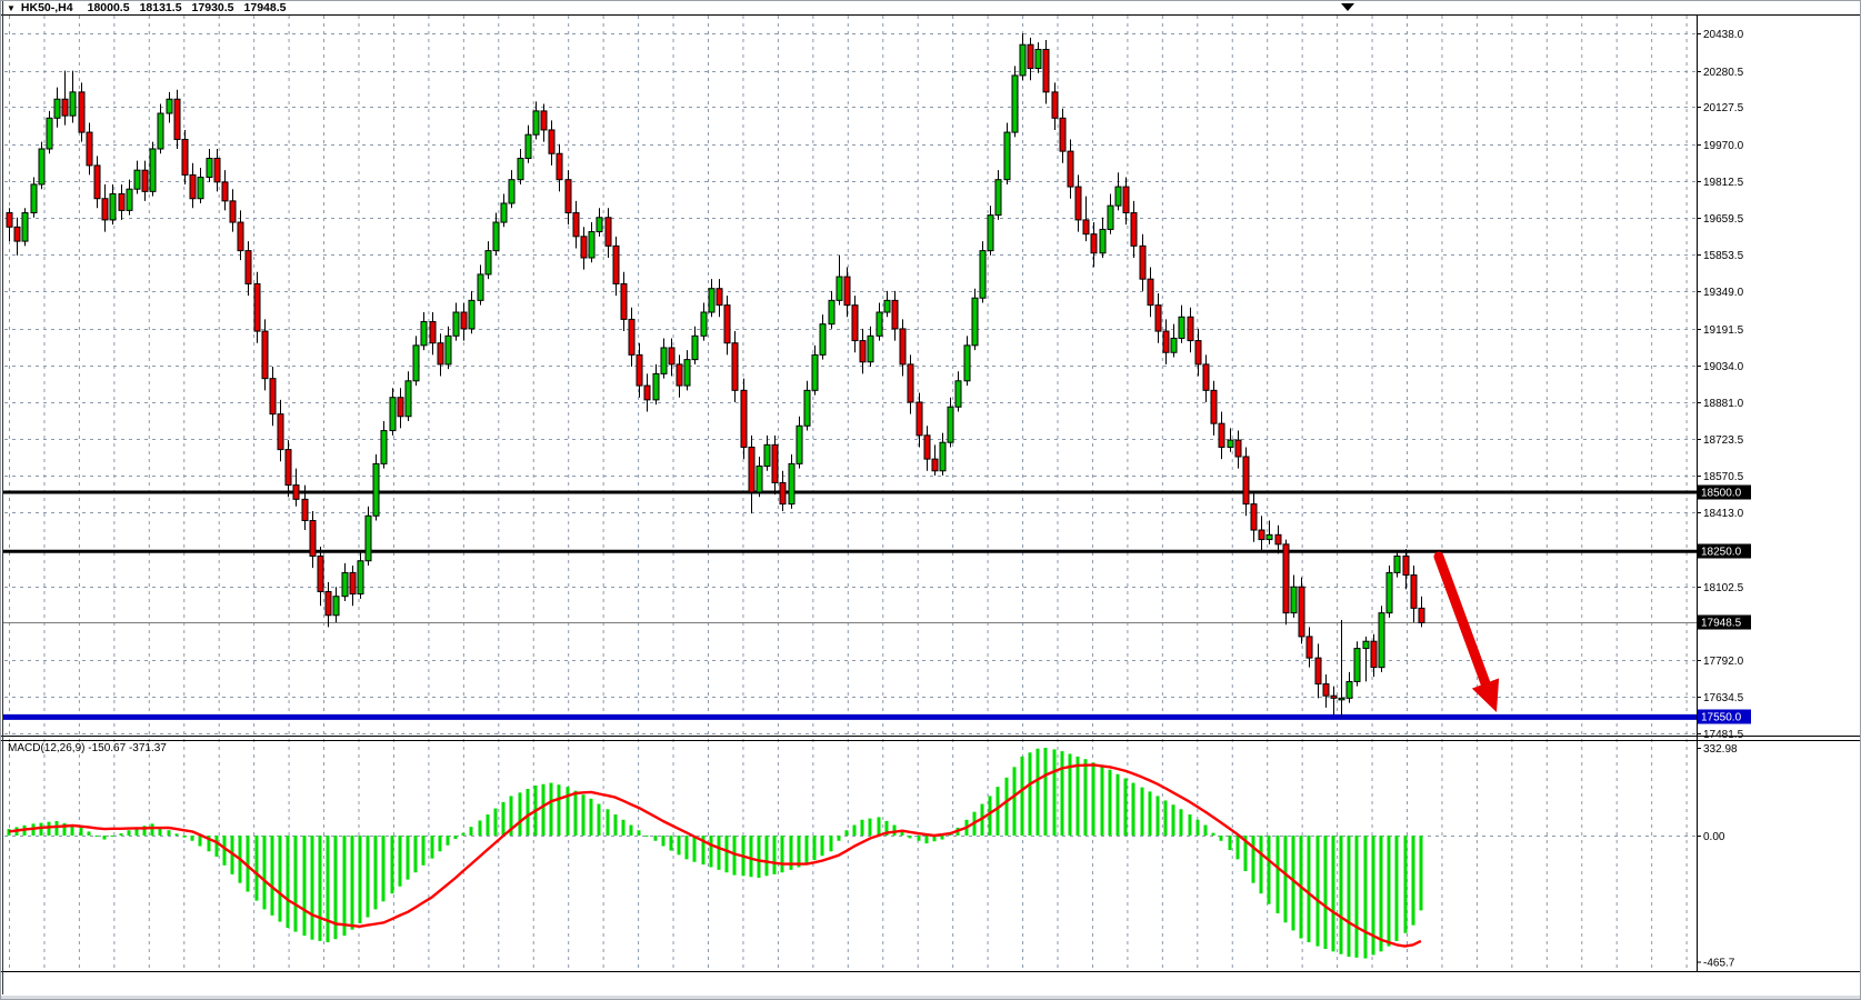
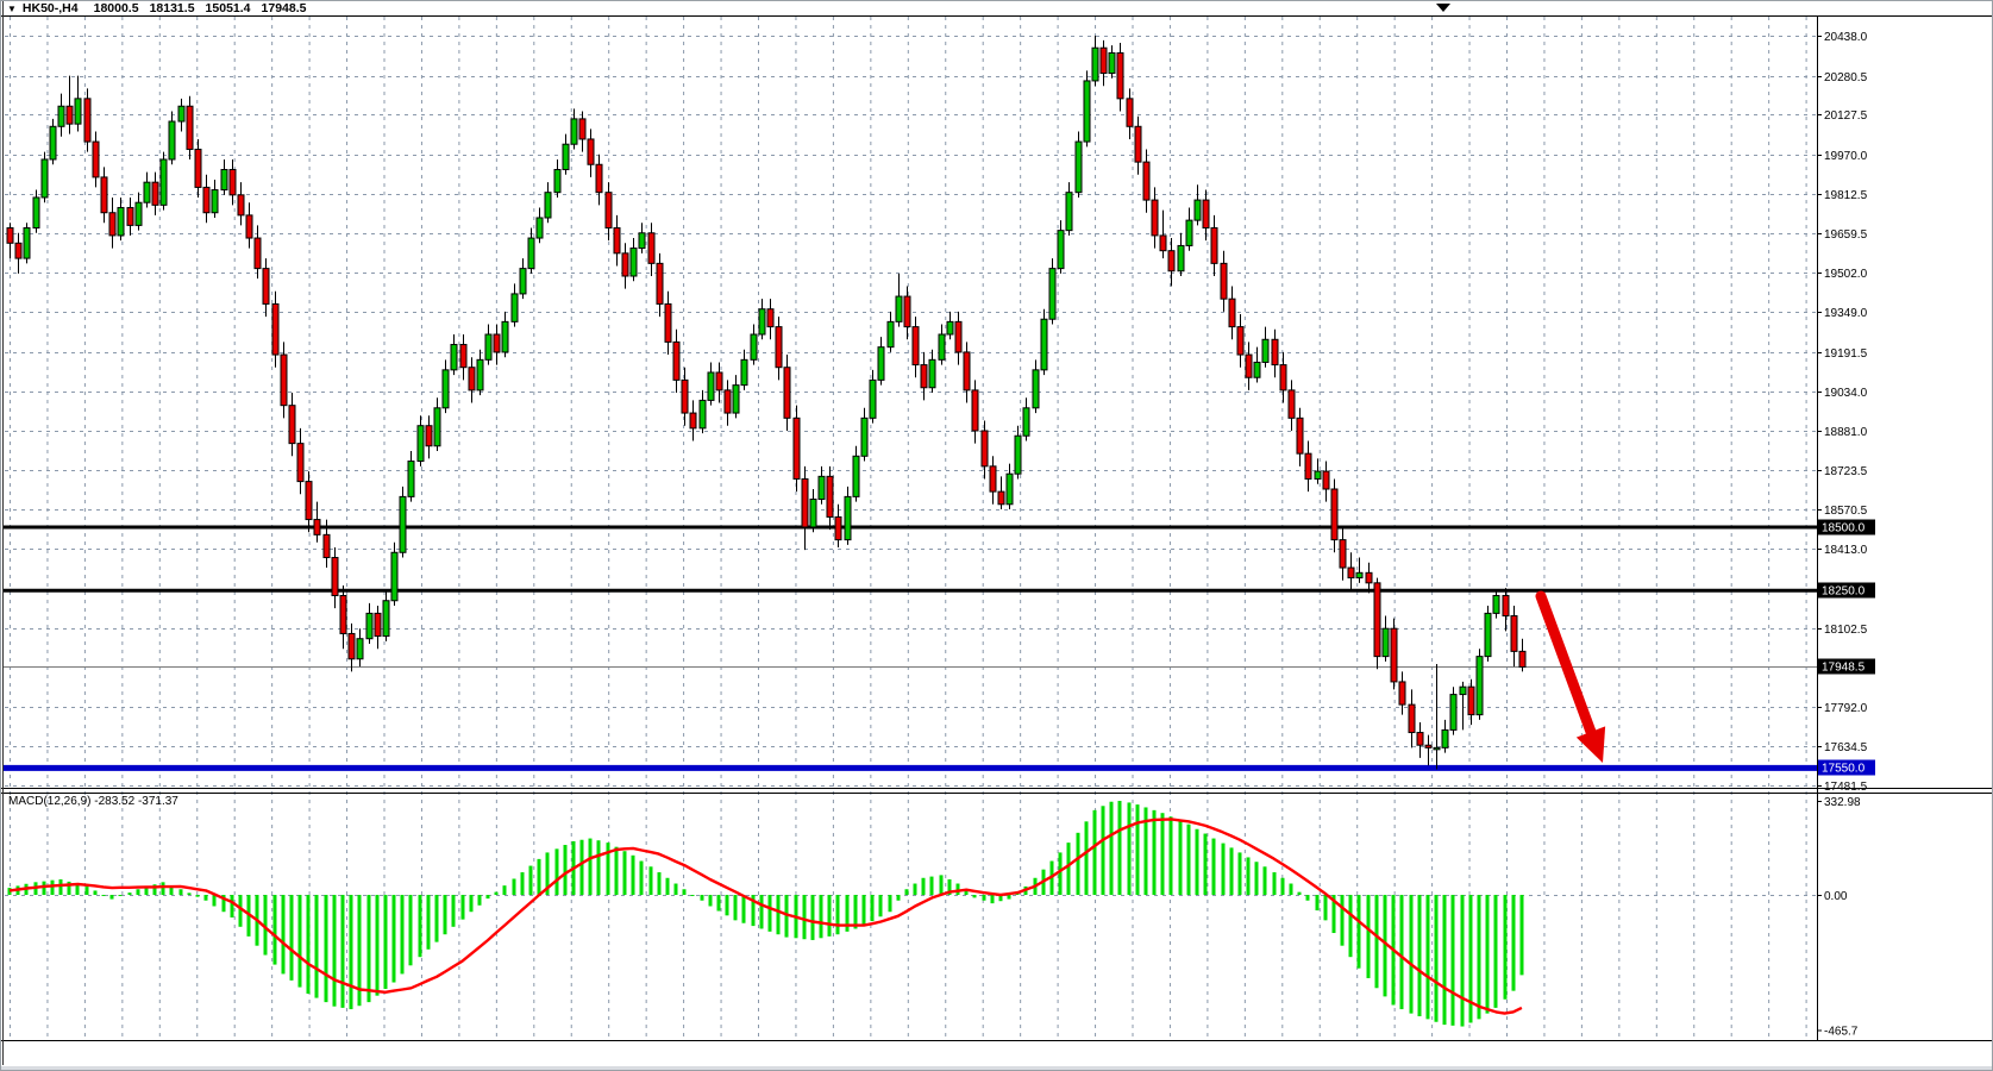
  20438.0
  20280.5
  20127.5
  19970.0
  19812.5
  19659.5
- 15853.5
+ 19502.0
  19349.0
  19191.5
  19034.0
  18881.0
  18723.5
  18570.5
  18413.0
  18102.5
  17792.0
  17634.5
  17481.5
  18500.0
  18250.0
  17948.5
  17550.0
  332.98
  0.00
  -465.7
  ▼
  HK50-,H4
  18000.5
  18131.5
- 17930.5
+ 15051.4
  17948.5
- MACD(12,26,9) -150.67 -371.37
+ MACD(12,26,9) -283.52 -371.37
